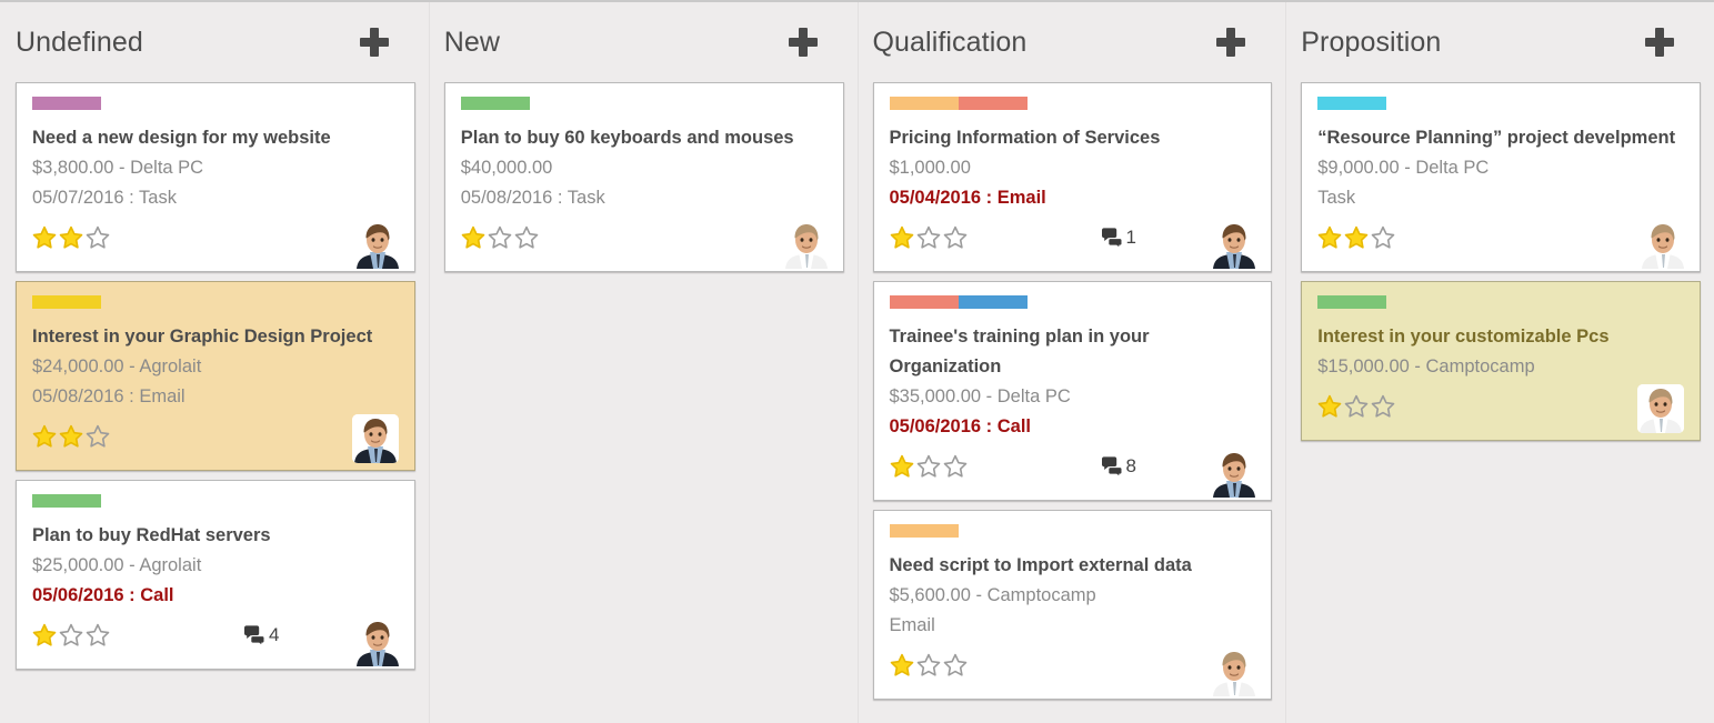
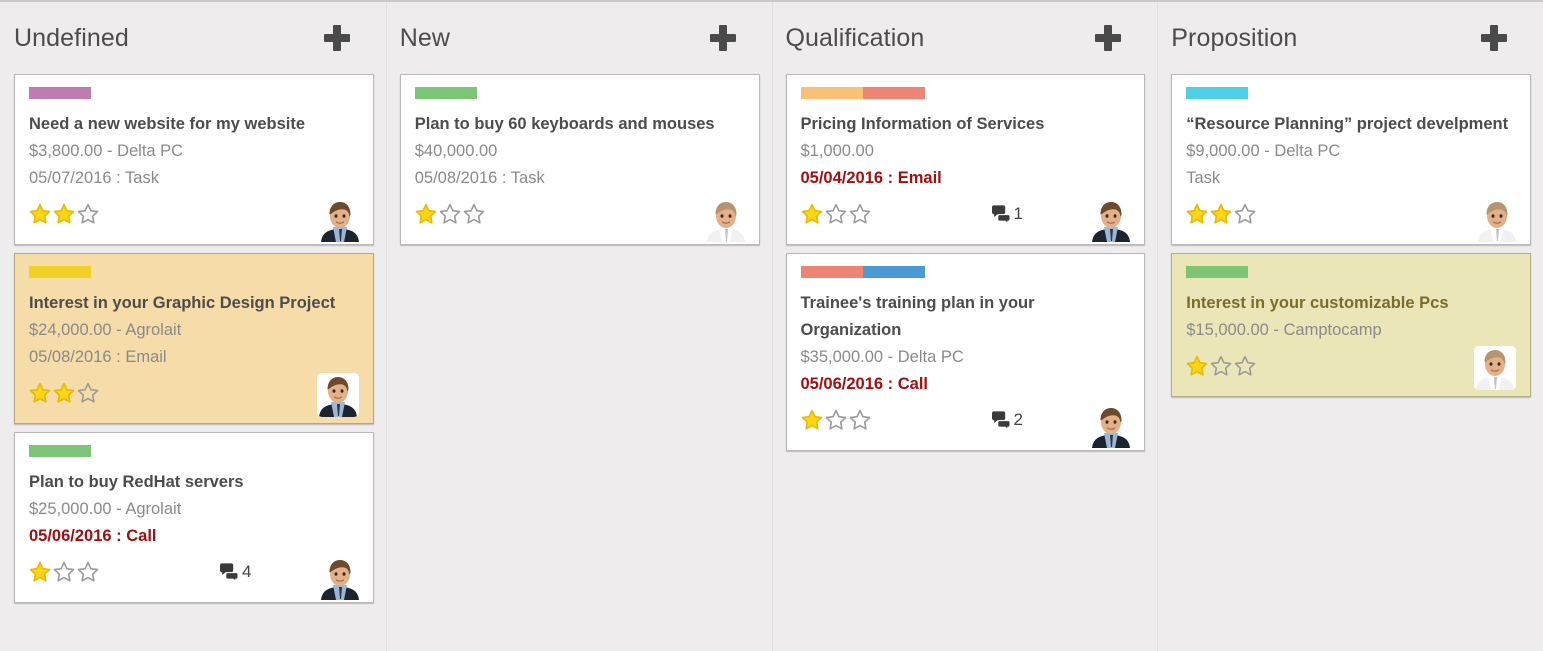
  Undefined
- Need a new design for my website
+ Need a new website for my website
  $3,800.00 - Delta PC
  05/07/2016 : Task
  Interest in your Graphic Design Project
  $24,000.00 - Agrolait
  05/08/2016 : Email
  Plan to buy RedHat servers
  $25,000.00 - Agrolait
  05/06/2016 : Call
  4
  New
  Plan to buy 60 keyboards and mouses
  $40,000.00
  05/08/2016 : Task
  Qualification
  Pricing Information of Services
  $1,000.00
  05/04/2016 : Email
  1
  Trainee's training plan in your Organization
  $35,000.00 - Delta PC
  05/06/2016 : Call
- 8
+ 2
- Need script to Import external data
- $5,600.00 - Camptocamp
- Email
  Proposition
  “Resource Planning” project develpment
  $9,000.00 - Delta PC
  Task
  Interest in your customizable Pcs
  $15,000.00 - Camptocamp
